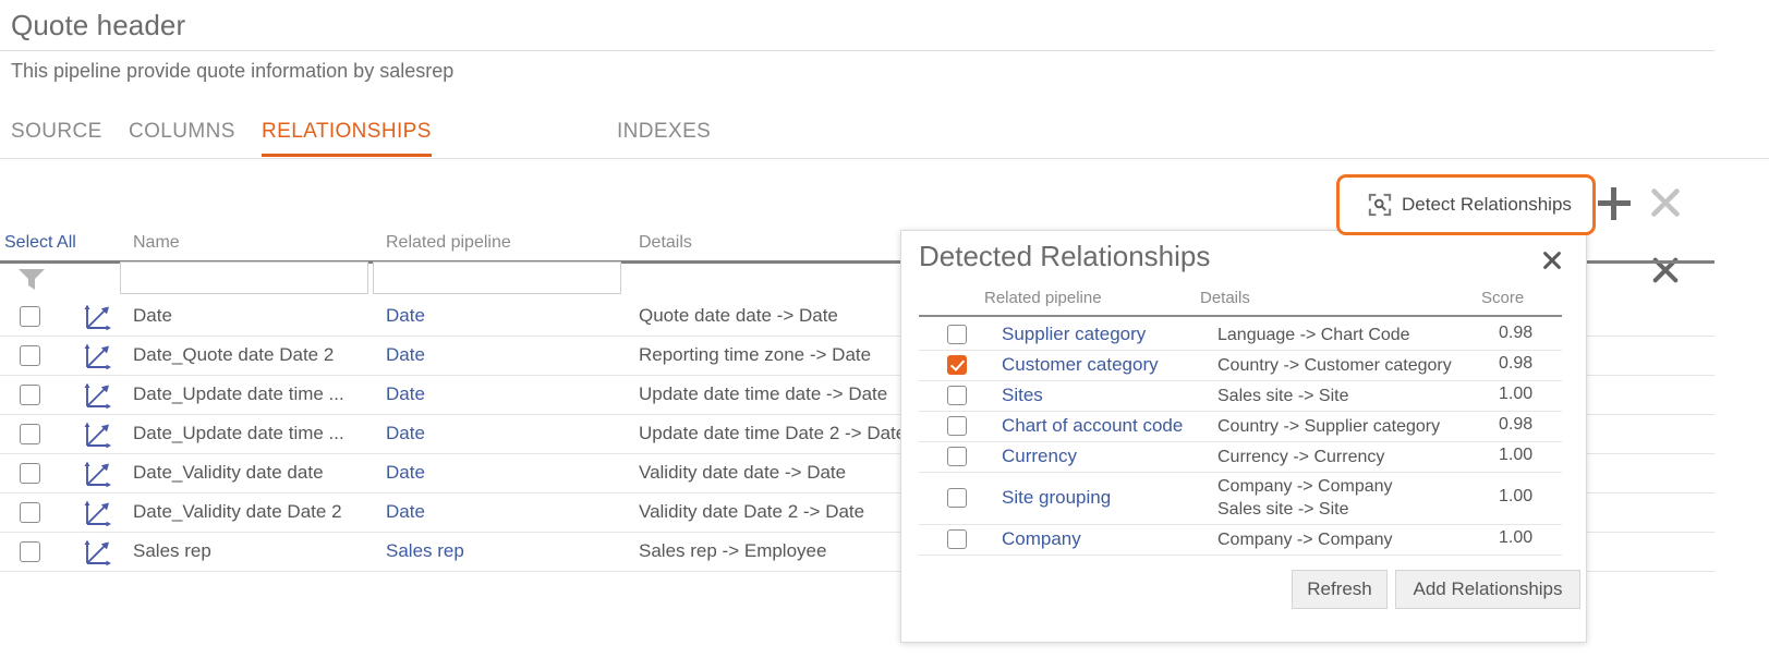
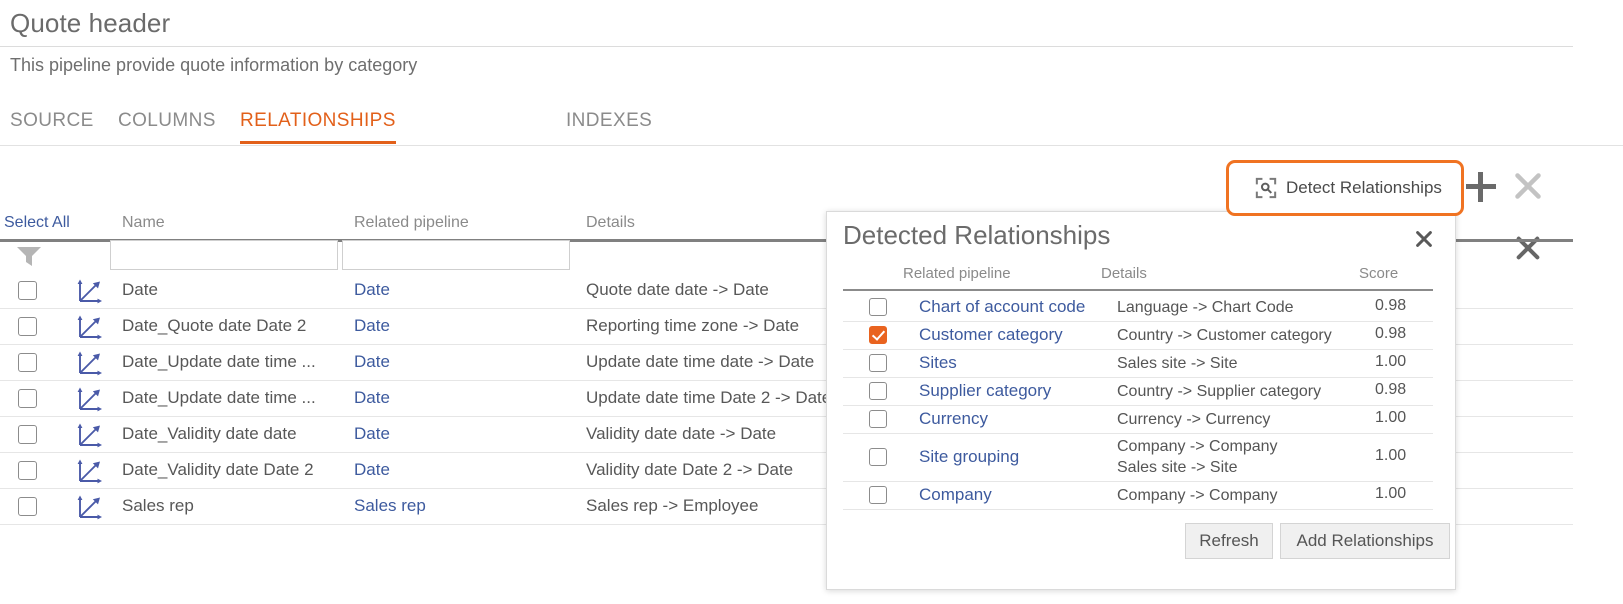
  Quote header
- This pipeline provide quote information by salesrep
+ This pipeline provide quote information by category
  SOURCE
  COLUMNS
  RELATIONSHIPS
  INDEXES
  Detect Relationships
  Select All
  Name
  Related pipeline
  Details
  Date
  Date
  Quote date date -> Date
  Date_Quote date Date 2
  Date
  Reporting time zone -> Date
  Date_Update date time ...
  Date
  Update date time date -> Date
  Date_Update date time ...
  Date
  Update date time Date 2 -> Dat
  Date_Validity date date
  Date
  Validity date date -> Date
  Date_Validity date Date 2
  Date
  Validity date Date 2 -> Date
  Sales rep
  Sales rep
  Sales rep -> Employee
  Detected Relationships
  Refresh
  Add Relationships
  Related pipeline
  Details
  Score
- Supplier category
+ Chart of account code
  Language -> Chart Code
  0.98
  Customer category
  Country -> Customer category
  0.98
  Sites
  Sales site -> Site
  1.00
- Chart of account code
+ Supplier category
  Country -> Supplier category
  0.98
  Currency
  Currency -> Currency
  1.00
  Site grouping
  Company -> Company
  Sales site -> Site
  1.00
  Company
  Company -> Company
  1.00
